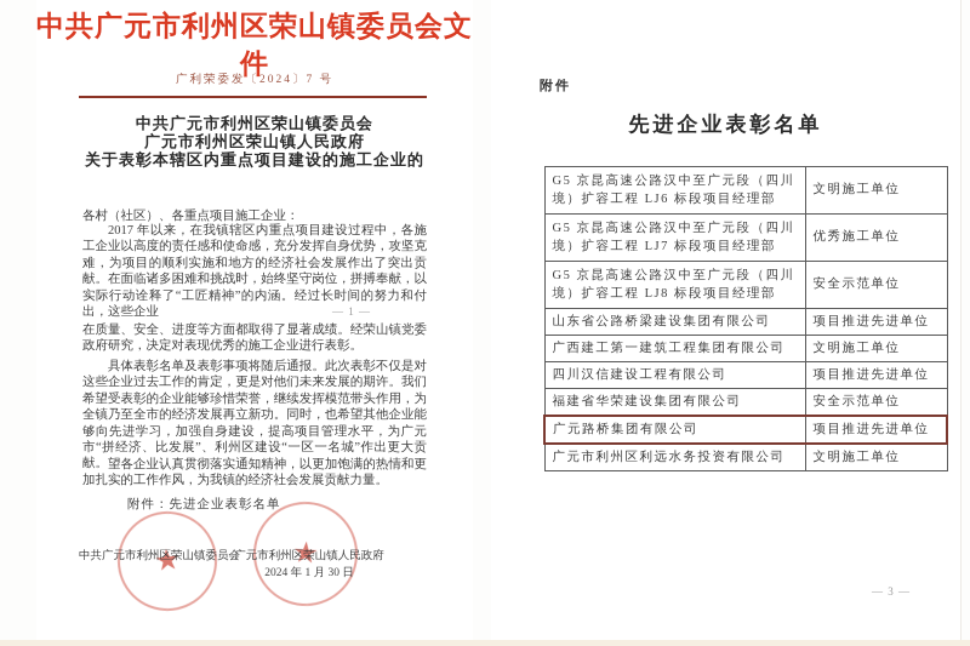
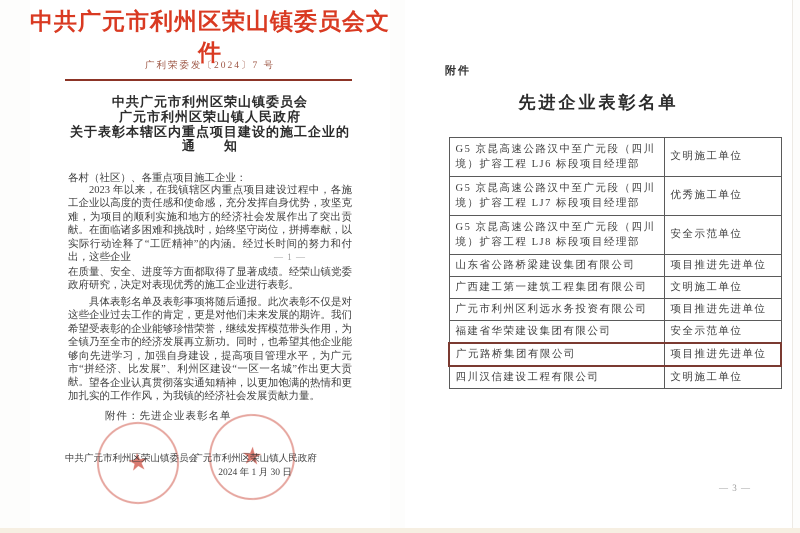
  中共广元市利州区荣山镇委员会文件
  广利荣委发〔2024〕7 号
  中共广元市利州区荣山镇委员会
  广元市利州区荣山镇人民政府
  关于表彰本辖区内重点项目建设的施工企业的
+ 通 知
  各村（社区）、各重点项目施工企业：
- 2017 年以来，在我镇辖区内重点项目建设过程中，各施工企业以高度的责任感和使命感，充分发挥自身优势，攻坚克难，为项目的顺利实施和地方的经济社会发展作出了突出贡献。在面临诸多困难和挑战时，始终坚守岗位，拼搏奉献，以实际行动诠释了“工匠精神”的内涵。经过长时间的努力和付出，这些企业
+ 2023 年以来，在我镇辖区内重点项目建设过程中，各施工企业以高度的责任感和使命感，充分发挥自身优势，攻坚克难，为项目的顺利实施和地方的经济社会发展作出了突出贡献。在面临诸多困难和挑战时，始终坚守岗位，拼搏奉献，以实际行动诠释了“工匠精神”的内涵。经过长时间的努力和付出，这些企业
  — 1 —
  在质量、安全、进度等方面都取得了显著成绩。经荣山镇党委政府研究，决定对表现优秀的施工企业进行表彰。
  具体表彰名单及表彰事项将随后通报。此次表彰不仅是对这些企业过去工作的肯定，更是对他们未来发展的期许。我们希望受表彰的企业能够珍惜荣誉，继续发挥模范带头作用，为全镇乃至全市的经济发展再立新功。同时，也希望其他企业能够向先进学习，加强自身建设，提高项目管理水平，为广元市“拼经济、比发展”、利州区建设“一区一名城”作出更大贡献。
  望各企业认真贯彻落实通知精神，以更加饱满的热情和更加扎实的工作作风，为我镇的经济社会发展贡献力量。
  附件：先进企业表彰名单
  中共广元市利州区荣山镇委员会
  广元市利州区荣山镇人民政府
  2024 年 1 月 30 日
  附件
  先进企业表彰名单
  G5 京昆高速公路汉中至广元段（四川境）扩容工程 LJ6 标段项目经理部	文明施工单位
  G5 京昆高速公路汉中至广元段（四川境）扩容工程 LJ7 标段项目经理部	优秀施工单位
  G5 京昆高速公路汉中至广元段（四川境）扩容工程 LJ8 标段项目经理部	安全示范单位
  山东省公路桥梁建设集团有限公司	项目推进先进单位
  广西建工第一建筑工程集团有限公司	文明施工单位
- 四川汉信建设工程有限公司	项目推进先进单位
+ 广元市利州区利远水务投资有限公司	项目推进先进单位
  福建省华荣建设集团有限公司	安全示范单位
  广元路桥集团有限公司	项目推进先进单位
- 广元市利州区利远水务投资有限公司	文明施工单位
+ 四川汉信建设工程有限公司	文明施工单位
  — 3 —
